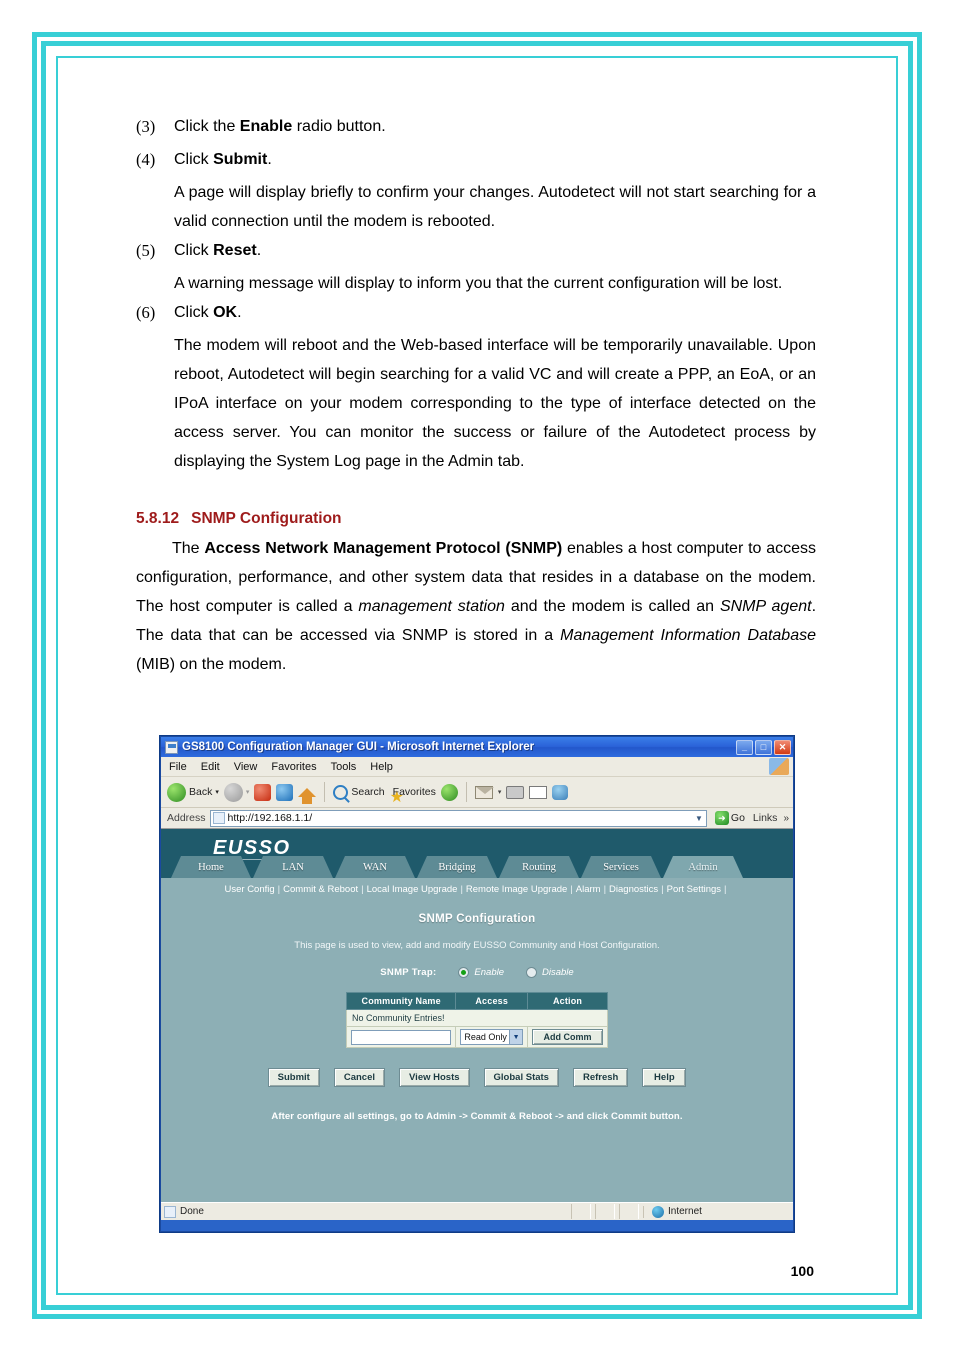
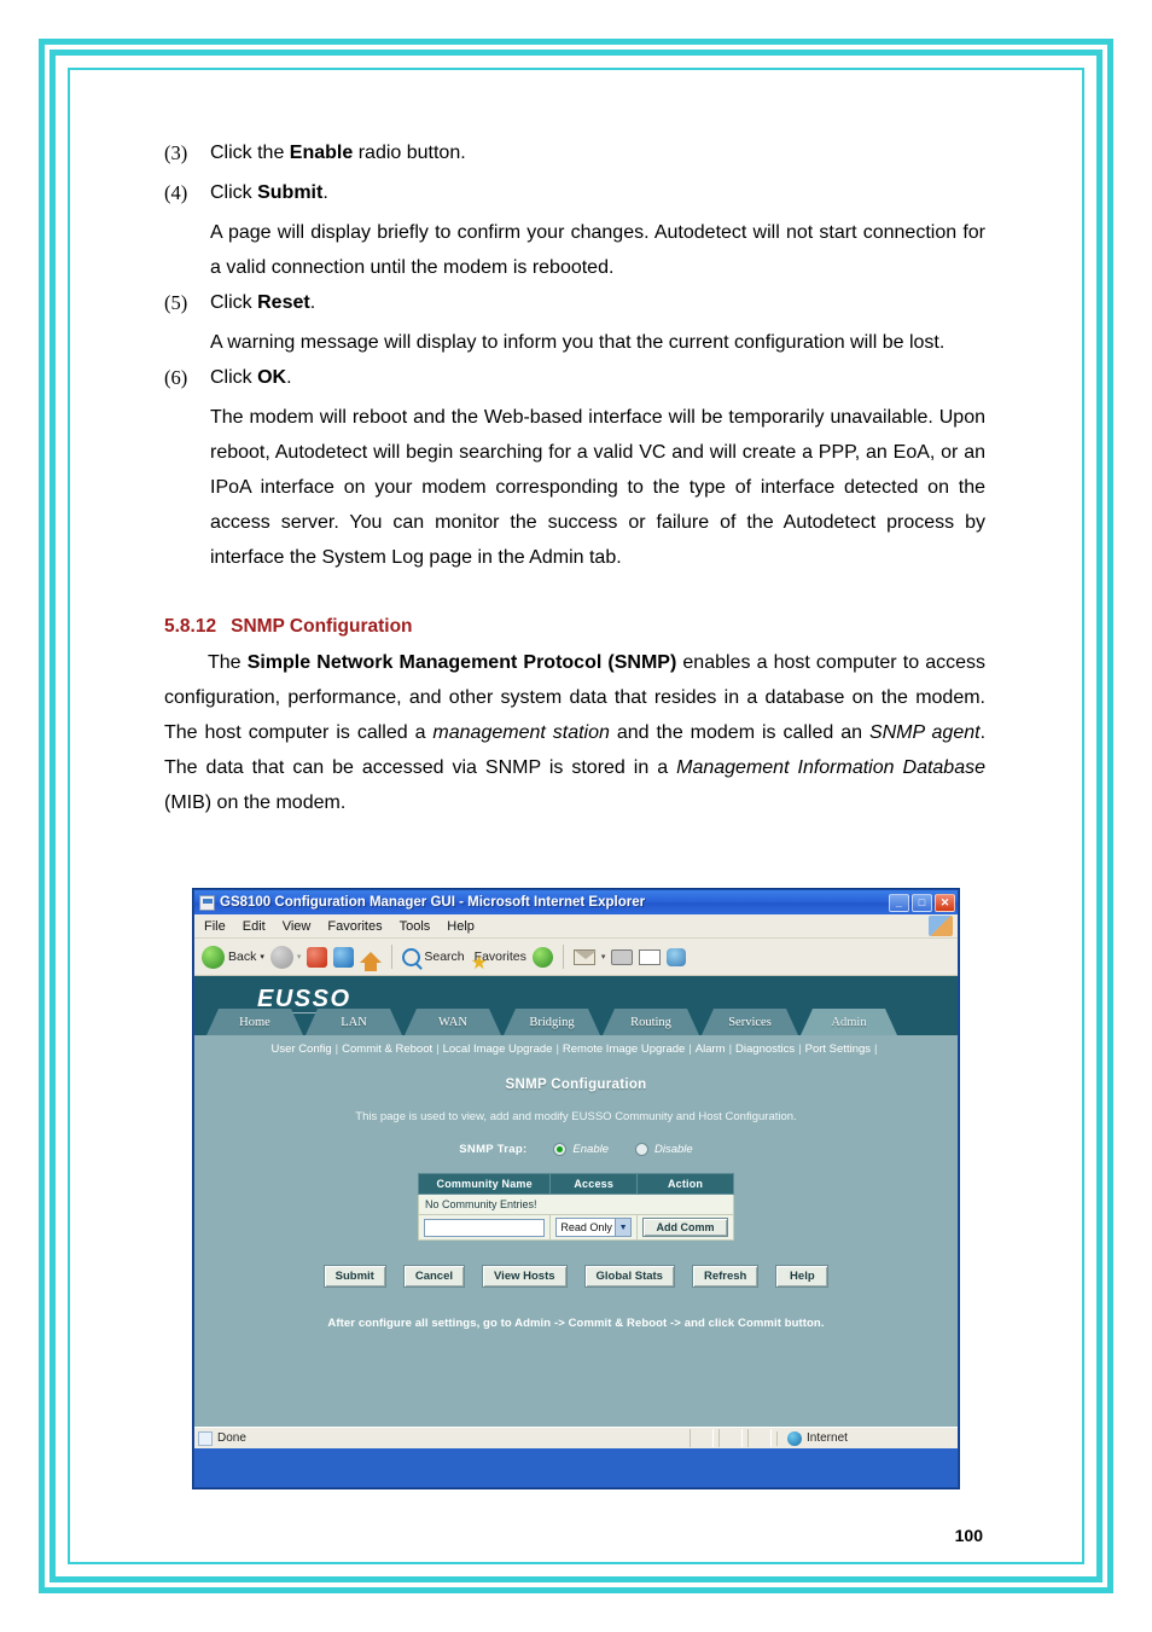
  (3)
  Click the Enable radio button.
  (4)
  Click Submit.
- A page will display briefly to confirm your changes. Autodetect will not start searching for a valid connection until the modem is rebooted.
+ A page will display briefly to confirm your changes. Autodetect will not start connection for a valid connection until the modem is rebooted.
  (5)
  Click Reset.
  A warning message will display to inform you that the current configuration will be lost.
  (6)
  Click OK.
- The modem will reboot and the Web-based interface will be temporarily unavailable. Upon reboot, Autodetect will begin searching for a valid VC and will create a PPP, an EoA, or an IPoA interface on your modem corresponding to the type of interface detected on the access server. You can monitor the success or failure of the Autodetect process by displaying the System Log page in the Admin tab.
+ The modem will reboot and the Web-based interface will be temporarily unavailable. Upon reboot, Autodetect will begin searching for a valid VC and will create a PPP, an EoA, or an IPoA interface on your modem corresponding to the type of interface detected on the access server. You can monitor the success or failure of the Autodetect process by interface the System Log page in the Admin tab.
  5.8.12 SNMP Configuration
- The Access Network Management Protocol (SNMP) enables a host computer to access configuration, performance, and other system data that resides in a database on the modem. The host computer is called a management station and the modem is called an SNMP agent. The data that can be accessed via SNMP is stored in a Management Information Database (MIB) on the modem.
+ The Simple Network Management Protocol (SNMP) enables a host computer to access configuration, performance, and other system data that resides in a database on the modem. The host computer is called a management station and the modem is called an SNMP agent. The data that can be accessed via SNMP is stored in a Management Information Database (MIB) on the modem.
  GS8100 Configuration Manager GUI - Microsoft Internet Explorer
  _
  □
  ✕
  File
  Edit
  View
  Favorites
  Tools
  Help
  Back
  Search
  Favorites
- Address
- http://192.168.1.1/
- ▼
- ➜
- Go
- Links
- »
  EUSSO
  Home
  LAN
  WAN
  Bridging
  Routing
  Services
  Admin
  User Config | Commit & Reboot | Local Image Upgrade | Remote Image Upgrade | Alarm | Diagnostics | Port Settings |
  SNMP Configuration
  This page is used to view, add and modify EUSSO Community and Host Configuration.
  SNMP Trap:
  Enable
  Disable
  Community Name	Access	Action
  No Community Entries!
  	Read Only	Add Comm
  Submit
  Cancel
  View Hosts
  Global Stats
  Refresh
  Help
  After configure all settings, go to Admin -> Commit & Reboot -> and click Commit button.
  Done
  Internet
  100
